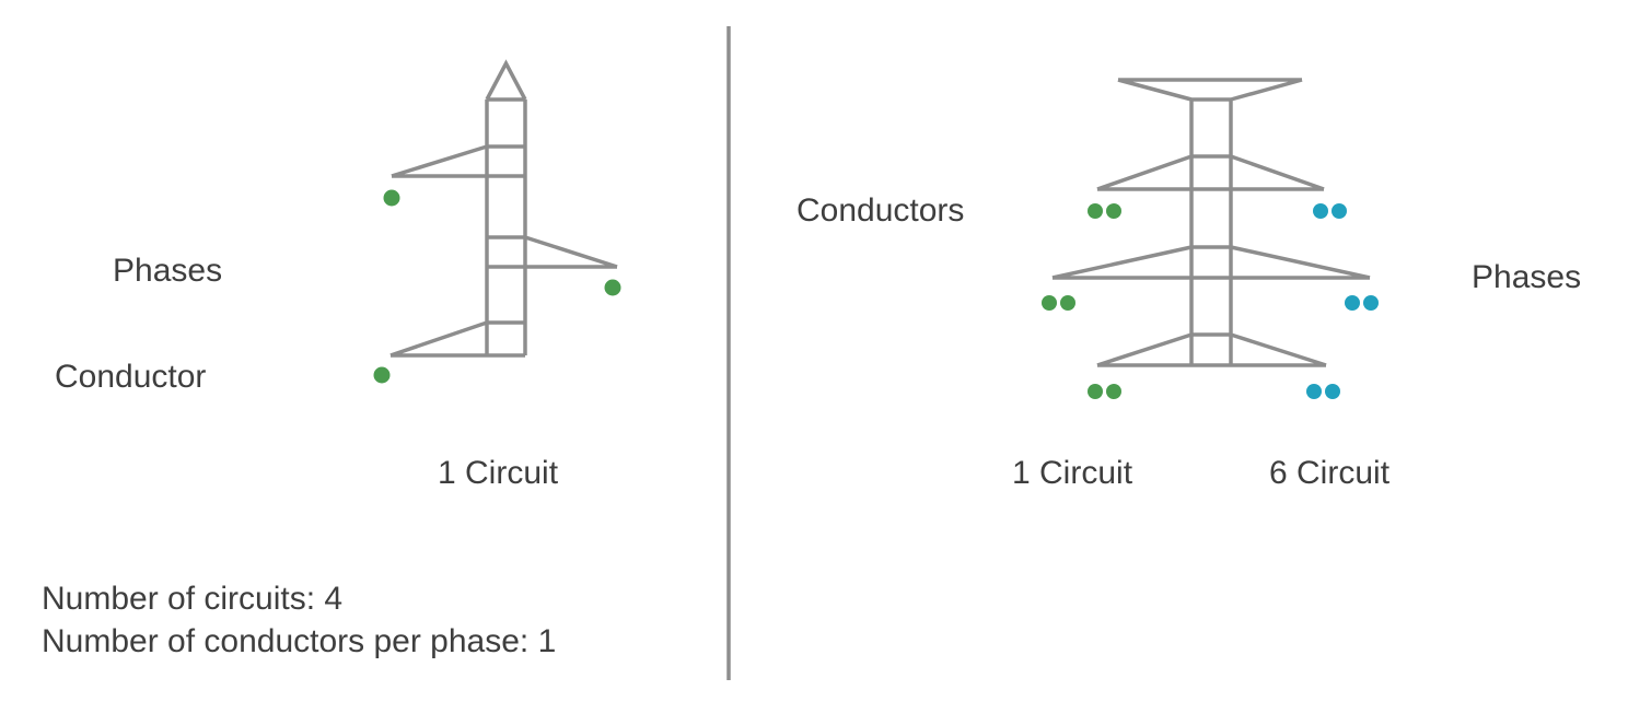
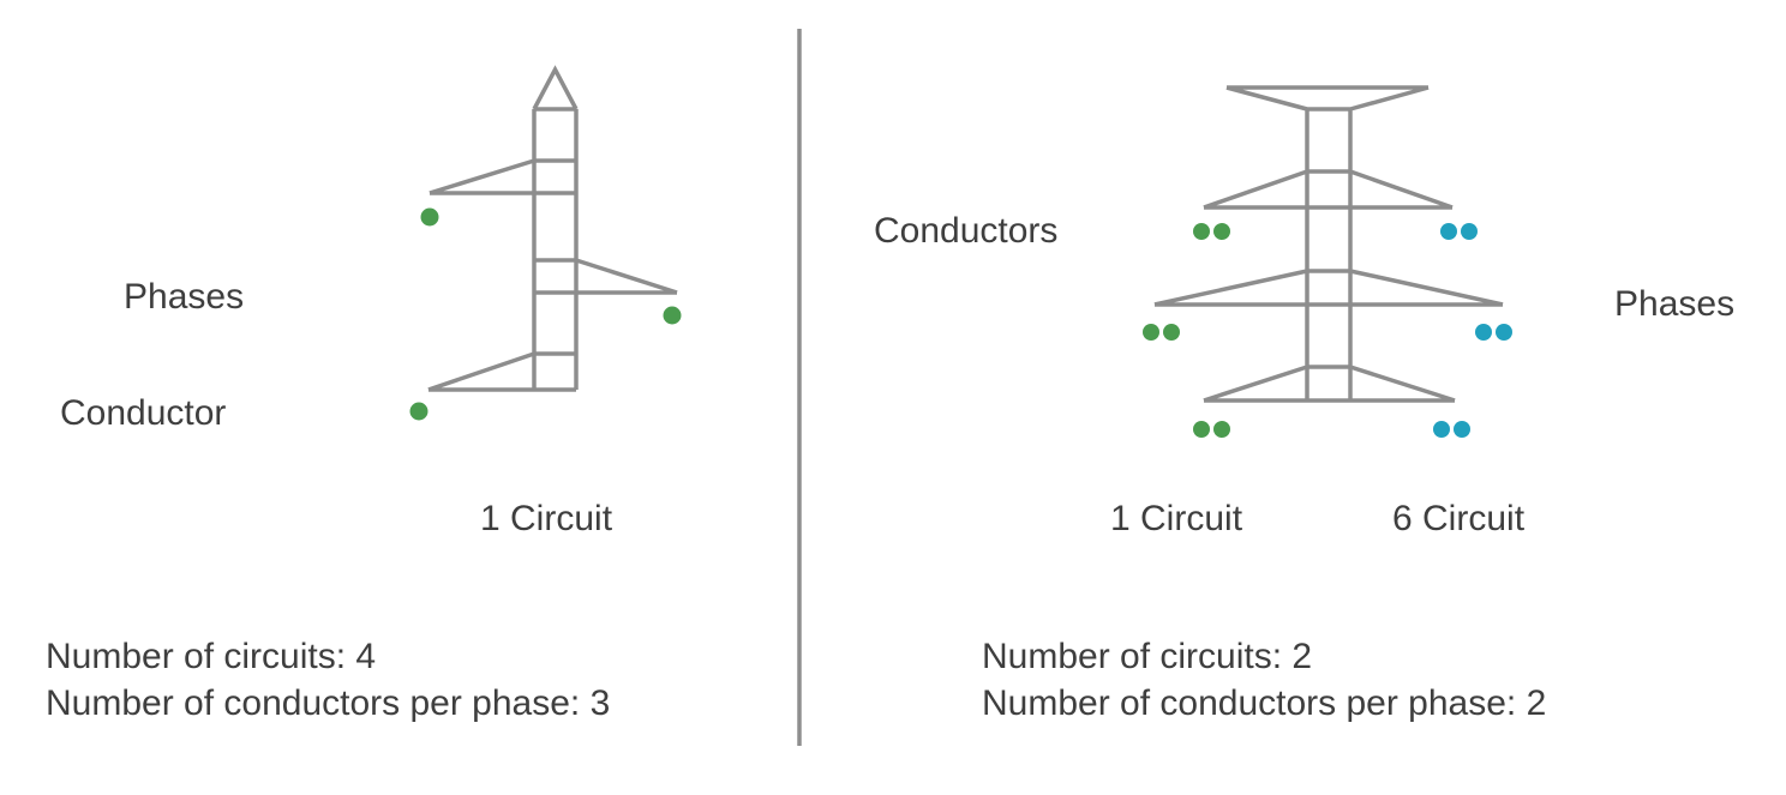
  Phases
  Conductor
  1 Circuit
  Number of circuits: 4
- Number of conductors per phase: 1
+ Number of conductors per phase: 3
  Conductors
  Phases
  1 Circuit
  6 Circuit
+ Number of circuits: 2
+ Number of conductors per phase: 2
